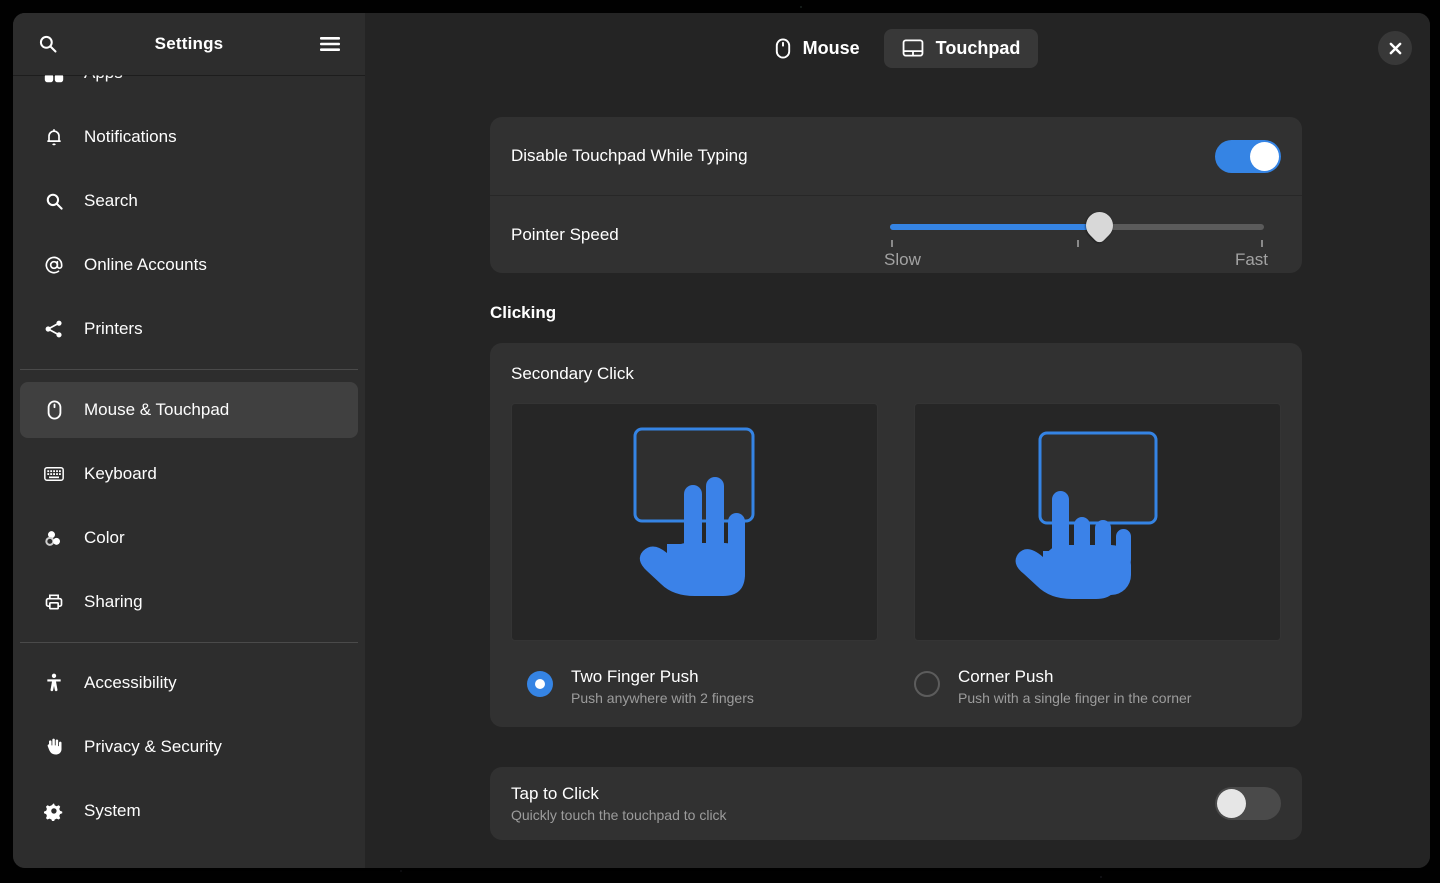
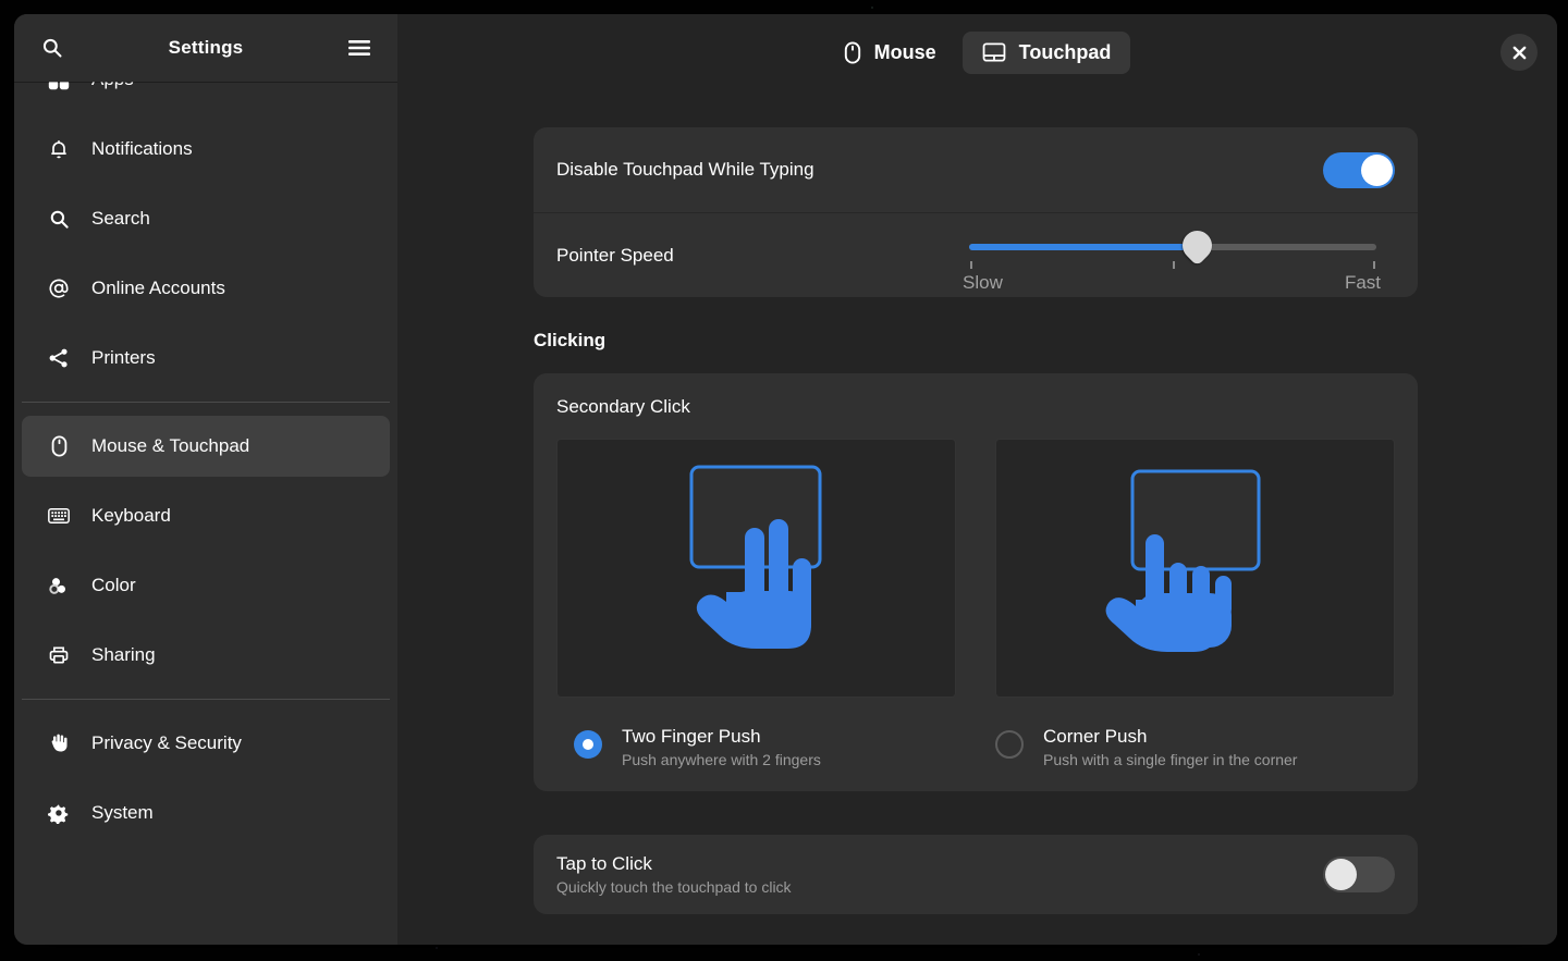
  Notifications
  Search
  Online Accounts
  Printers
  Mouse & Touchpad
  Keyboard
  Color
  Sharing
- Accessibility
  Privacy & Security
  System
  Settings
  Mouse
  Touchpad
  Disable Touchpad While Typing
  Pointer Speed
  Slow
  Fast
  Clicking
  Secondary Click
  Two Finger Push
  Push anywhere with 2 fingers
  Corner Push
  Push with a single finger in the corner
  Tap to Click
  Quickly touch the touchpad to click
